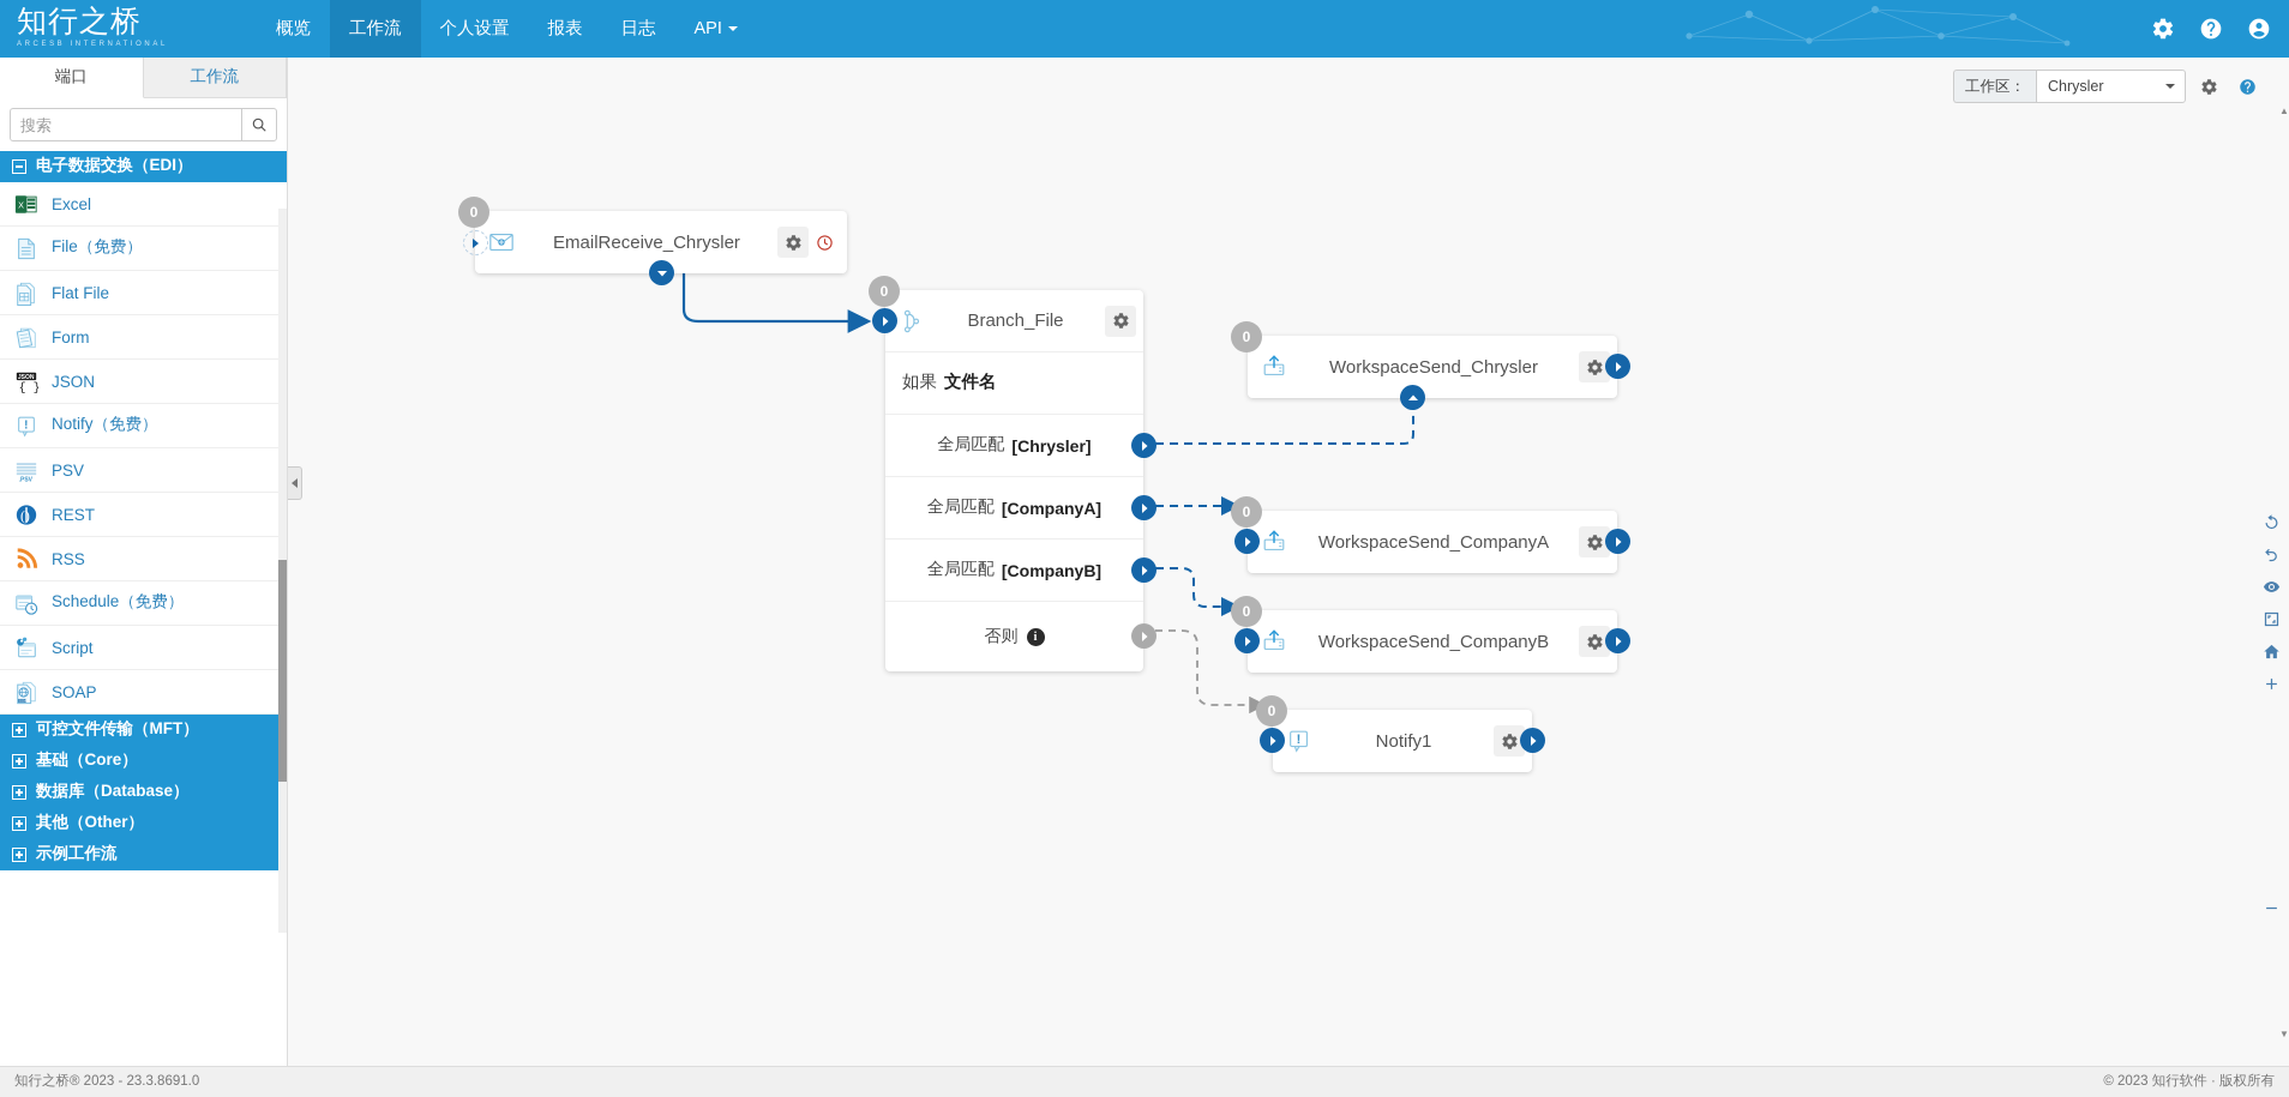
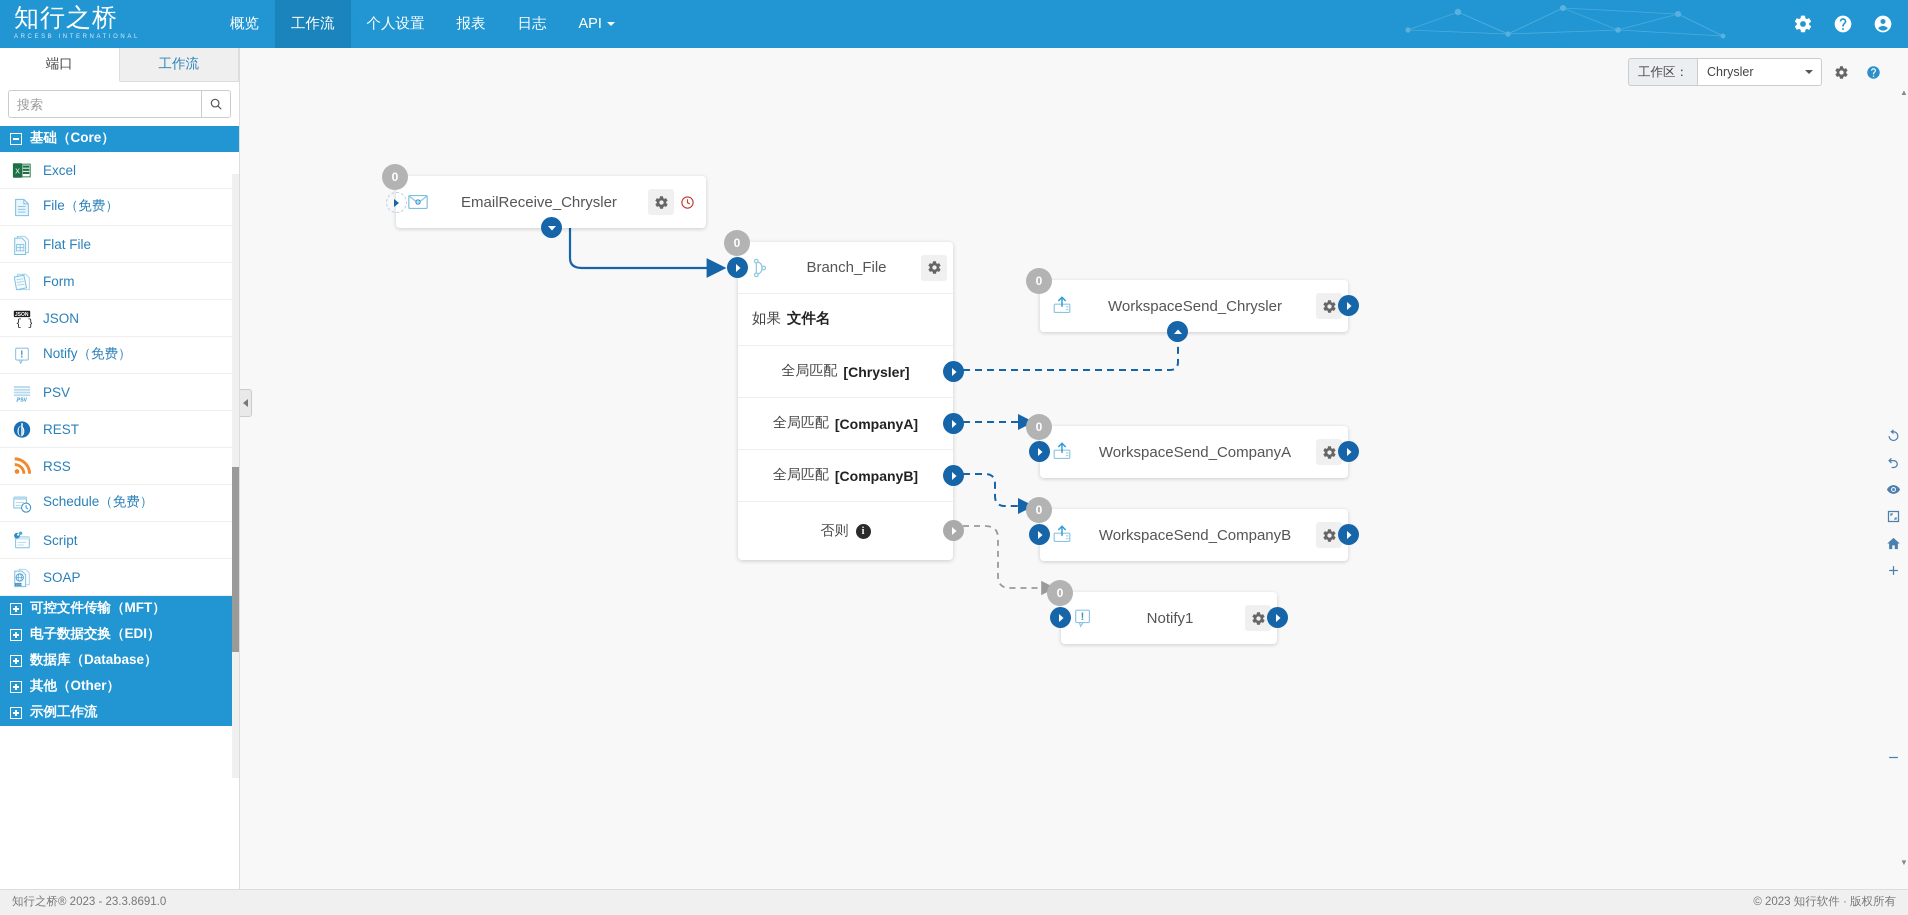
  知行之桥
  概览
  工作流
  个人设置
  报表
  日志
  API
  端口
  工作流
  搜索
- 电子数据交换（EDI）
+ 基础（Core）
  X
  Excel
  File（免费）
  Flat File
  Form
  { }
  JSON
  !
  Notify（免费）
  PSV
  ()
  REST
  RSS
  Schedule（免费）
  Script
  SOAP
  可控文件传输（MFT）
- 基础（Core）
+ 电子数据交换（EDI）
  数据库（Database）
  其他（Other）
  示例工作流
  工作区：
  Chrysler
  0
  EmailReceive_Chrysler
  0
  Branch_File
  如果
  文件名
  全局匹配
  [Chrysler]
  全局匹配
  [CompanyA]
  全局匹配
  [CompanyB]
  否则
  i
  0
  WorkspaceSend_Chrysler
  0
  WorkspaceSend_CompanyA
  0
  WorkspaceSend_CompanyB
  0
  !
  Notify1
  ▲
  ▼
  知行之桥® 2023 - 23.3.8691.0
  © 2023 知行软件 · 版权所有
